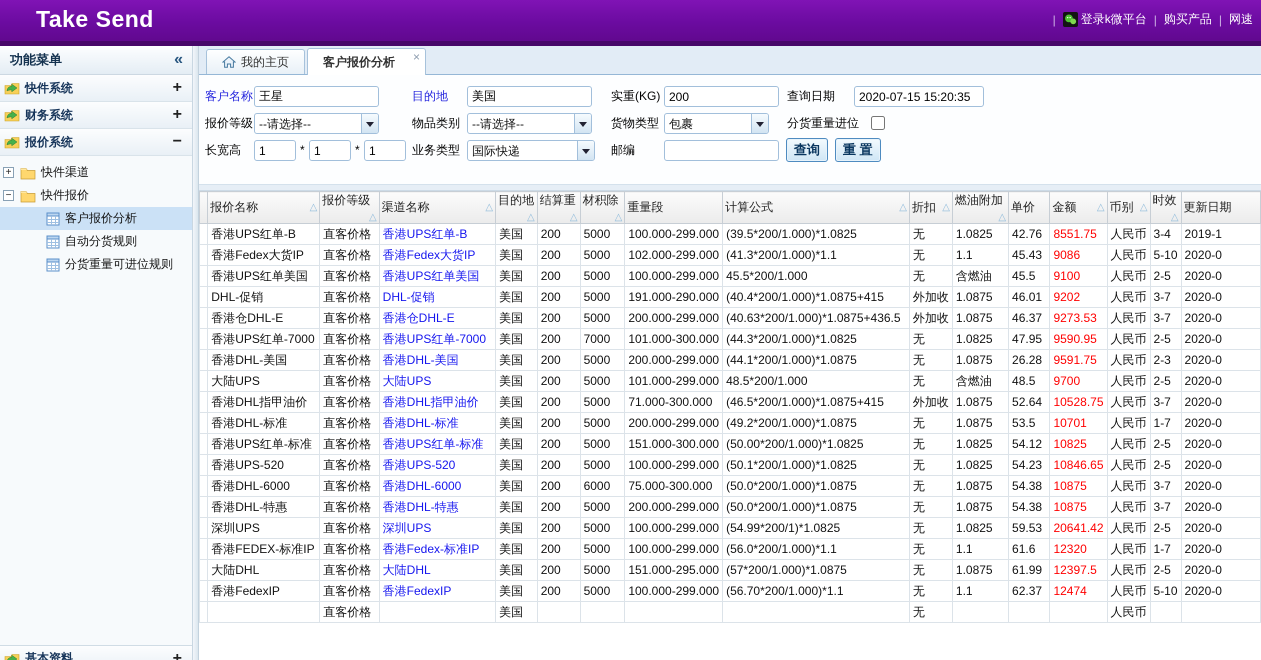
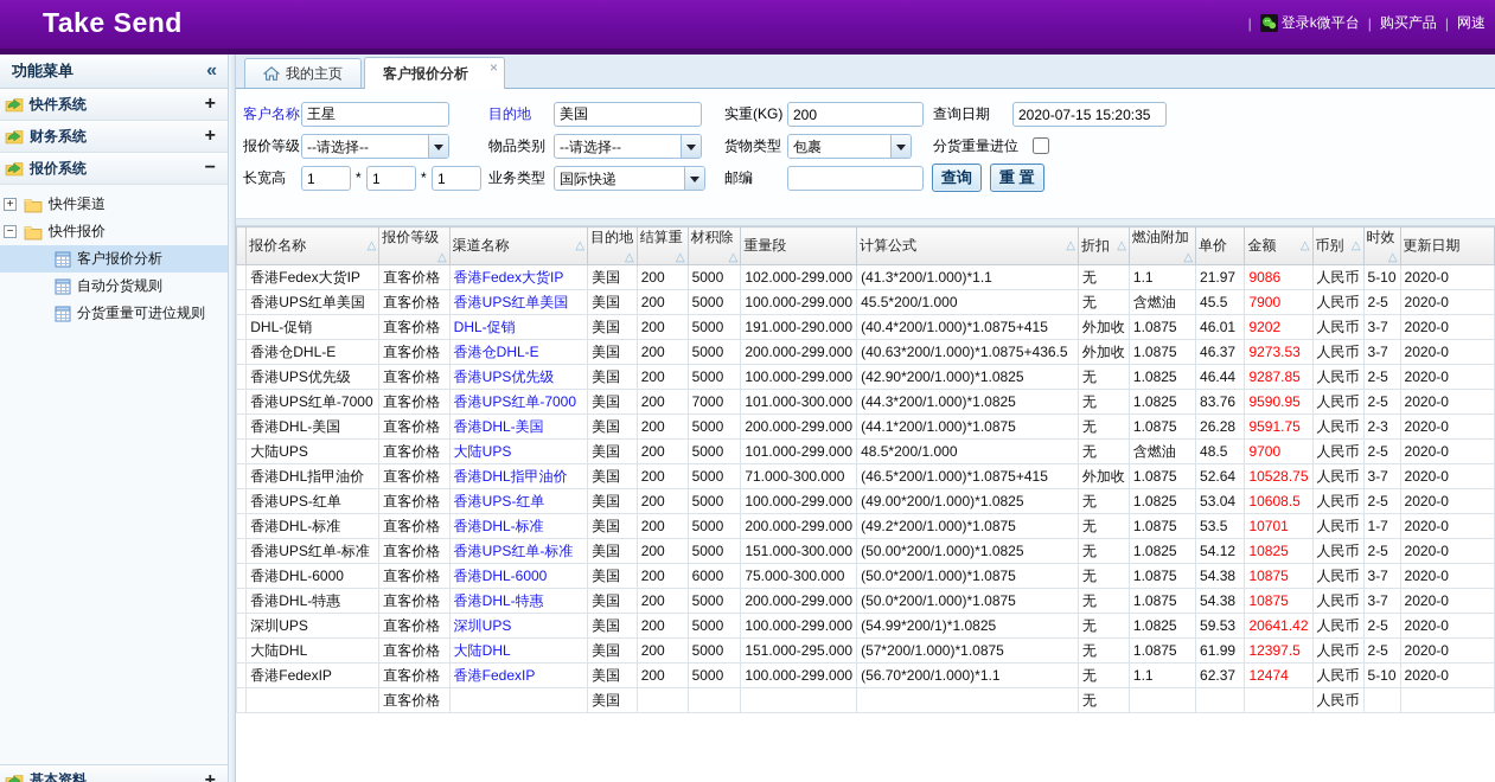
  Take Send
  |
  登录k微平台
  |
  购买产品
  |
  网速
  功能菜单
  «
  快件系统
  +
  财务系统
  +
  报价系统
  −
  +
  快件渠道
  −
  快件报价
  客户报价分析
  自动分货规则
  分货重量可进位规则
  基本资料
  +
  我的主页
  客户报价分析
  ×
  客户名称
  王星
  目的地
  美国
  实重(KG)
  200
  查询日期
  2020-07-15 15:20:35
  报价等级
  --请选择--
  物品类别
  --请选择--
  货物类型
  包裹
  分货重量进位
  长宽高
  1
  *
  1
  *
  1
  业务类型
  国际快递
  邮编
  查询
  重 置
  	报价名称 △	报价等级△	渠道名称 △	目的地△	结算重△	材积除△	重量段	计算公式 △	折扣 △	燃油附加△	单价	金额 △	币别 △	时效△	更新日期
- 	香港UPS红单-B	直客价格	香港UPS红单-B	美国	200	5000	100.000-299.000	(39.5*200/1.000)*1.0825	无	1.0825	42.76	8551.75	人民币	3-4	2019-1
- 	香港Fedex大货IP	直客价格	香港Fedex大货IP	美国	200	5000	102.000-299.000	(41.3*200/1.000)*1.1	无	1.1	45.43	9086	人民币	5-10	2020-0
+ 	香港Fedex大货IP	直客价格	香港Fedex大货IP	美国	200	5000	102.000-299.000	(41.3*200/1.000)*1.1	无	1.1	21.97	9086	人民币	5-10	2020-0
- 	香港UPS红单美国	直客价格	香港UPS红单美国	美国	200	5000	100.000-299.000	45.5*200/1.000	无	含燃油	45.5	9100	人民币	2-5	2020-0
+ 	香港UPS红单美国	直客价格	香港UPS红单美国	美国	200	5000	100.000-299.000	45.5*200/1.000	无	含燃油	45.5	7900	人民币	2-5	2020-0
  	DHL-促销	直客价格	DHL-促销	美国	200	5000	191.000-290.000	(40.4*200/1.000)*1.0875+415	外加收	1.0875	46.01	9202	人民币	3-7	2020-0
  	香港仓DHL-E	直客价格	香港仓DHL-E	美国	200	5000	200.000-299.000	(40.63*200/1.000)*1.0875+436.5	外加收	1.0875	46.37	9273.53	人民币	3-7	2020-0
+ 	香港UPS优先级	直客价格	香港UPS优先级	美国	200	5000	100.000-299.000	(42.90*200/1.000)*1.0825	无	1.0825	46.44	9287.85	人民币	2-5	2020-0
- 	香港UPS红单-7000	直客价格	香港UPS红单-7000	美国	200	7000	101.000-300.000	(44.3*200/1.000)*1.0825	无	1.0825	47.95	9590.95	人民币	2-5	2020-0
+ 	香港UPS红单-7000	直客价格	香港UPS红单-7000	美国	200	7000	101.000-300.000	(44.3*200/1.000)*1.0825	无	1.0825	83.76	9590.95	人民币	2-5	2020-0
  	香港DHL-美国	直客价格	香港DHL-美国	美国	200	5000	200.000-299.000	(44.1*200/1.000)*1.0875	无	1.0875	26.28	9591.75	人民币	2-3	2020-0
  	大陆UPS	直客价格	大陆UPS	美国	200	5000	101.000-299.000	48.5*200/1.000	无	含燃油	48.5	9700	人民币	2-5	2020-0
  	香港DHL指甲油价	直客价格	香港DHL指甲油价	美国	200	5000	71.000-300.000	(46.5*200/1.000)*1.0875+415	外加收	1.0875	52.64	10528.75	人民币	3-7	2020-0
+ 	香港UPS-红单	直客价格	香港UPS-红单	美国	200	5000	100.000-299.000	(49.00*200/1.000)*1.0825	无	1.0825	53.04	10608.5	人民币	2-5	2020-0
  	香港DHL-标准	直客价格	香港DHL-标准	美国	200	5000	200.000-299.000	(49.2*200/1.000)*1.0875	无	1.0875	53.5	10701	人民币	1-7	2020-0
  	香港UPS红单-标准	直客价格	香港UPS红单-标准	美国	200	5000	151.000-300.000	(50.00*200/1.000)*1.0825	无	1.0825	54.12	10825	人民币	2-5	2020-0
- 	香港UPS-520	直客价格	香港UPS-520	美国	200	5000	100.000-299.000	(50.1*200/1.000)*1.0825	无	1.0825	54.23	10846.65	人民币	2-5	2020-0
  	香港DHL-6000	直客价格	香港DHL-6000	美国	200	6000	75.000-300.000	(50.0*200/1.000)*1.0875	无	1.0875	54.38	10875	人民币	3-7	2020-0
  	香港DHL-特惠	直客价格	香港DHL-特惠	美国	200	5000	200.000-299.000	(50.0*200/1.000)*1.0875	无	1.0875	54.38	10875	人民币	3-7	2020-0
  	深圳UPS	直客价格	深圳UPS	美国	200	5000	100.000-299.000	(54.99*200/1)*1.0825	无	1.0825	59.53	20641.42	人民币	2-5	2020-0
- 	香港FEDEX-标准IP	直客价格	香港Fedex-标准IP	美国	200	5000	100.000-299.000	(56.0*200/1.000)*1.1	无	1.1	61.6	12320	人民币	1-7	2020-0
  	大陆DHL	直客价格	大陆DHL	美国	200	5000	151.000-295.000	(57*200/1.000)*1.0875	无	1.0875	61.99	12397.5	人民币	2-5	2020-0
  	香港FedexIP	直客价格	香港FedexIP	美国	200	5000	100.000-299.000	(56.70*200/1.000)*1.1	无	1.1	62.37	12474	人民币	5-10	2020-0
  		直客价格		美国					无				人民币
